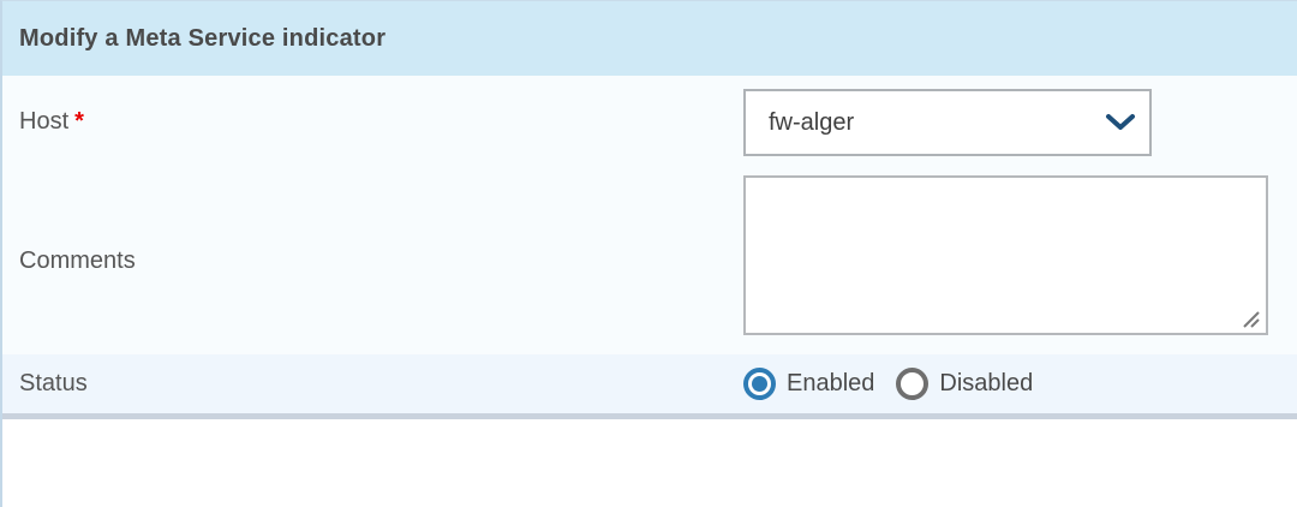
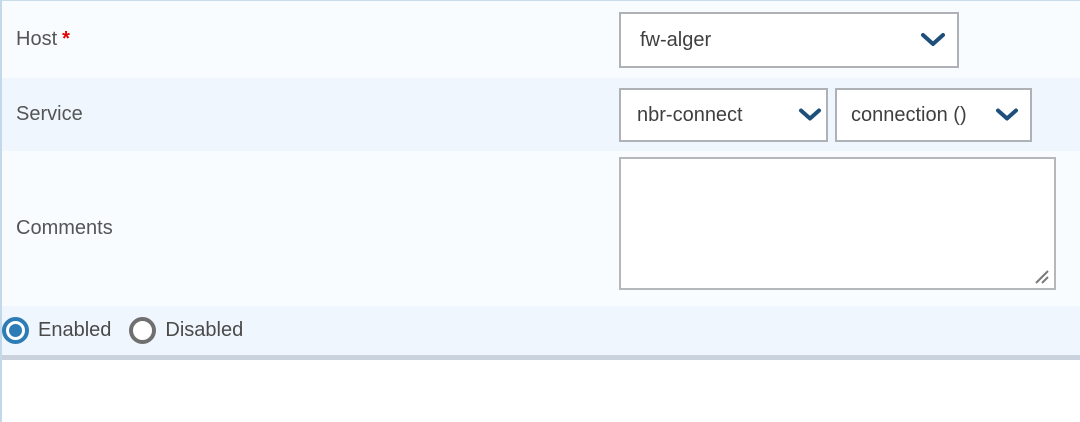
- Modify a Meta Service indicator
  Host *
  fw-alger
+ Service
+ nbr-connect
+ connection ()
  Comments
- Status
  Enabled
  Disabled
